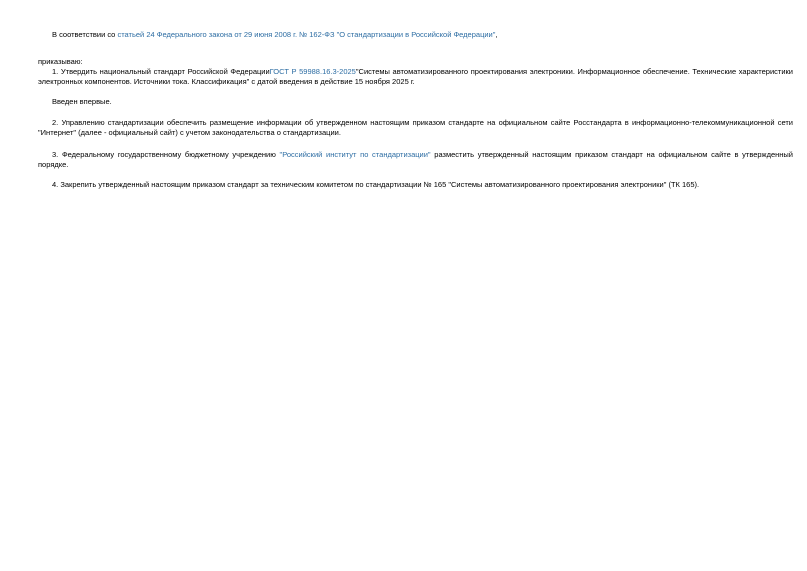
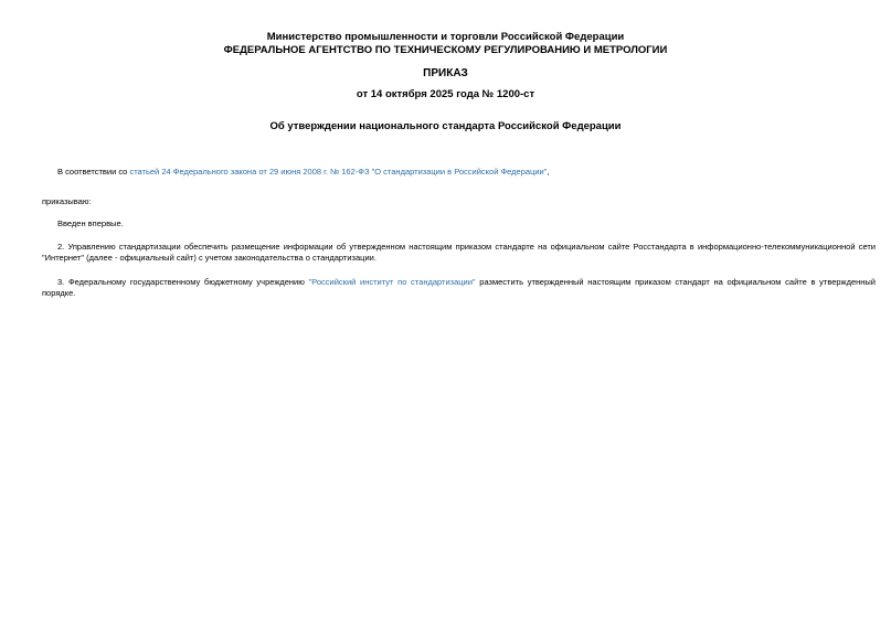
+ Министерство промышленности и торговли Российской Федерации
+ ФЕДЕРАЛЬНОЕ АГЕНТСТВО ПО ТЕХНИЧЕСКОМУ РЕГУЛИРОВАНИЮ И МЕТРОЛОГИИ
+ ПРИКАЗ
+ от 14 октября 2025 года № 1200-ст
+ Об утверждении национального стандарта Российской Федерации
  В соответствии со статьей 24 Федерального закона от 29 июня 2008 г. № 162-ФЗ "О стандартизации в Российской Федерации",
  приказываю:
- 1. Утвердить национальный стандарт Российской ФедерацииГОСТ Р 59988.16.3-2025"Системы автоматизированного проектирования электроники. Информационное обеспечение. Технические характеристики электронных компонентов. Источники тока. Классификация" с датой введения в действие 15 ноября 2025 г.
  Введен впервые.
  2. Управлению стандартизации обеспечить размещение информации об утвержденном настоящим приказом стандарте на официальном сайте Росстандарта в информационно-телекоммуникационной сети "Интернет" (далее - официальный сайт) с учетом законодательства о стандартизации.
  3. Федеральному государственному бюджетному учреждению "Российский институт по стандартизации" разместить утвержденный настоящим приказом стандарт на официальном сайте в утвержденный порядке.
- 4. Закрепить утвержденный настоящим приказом стандарт за техническим комитетом по стандартизации № 165 "Системы автоматизированного проектирования электроники" (ТК 165).
